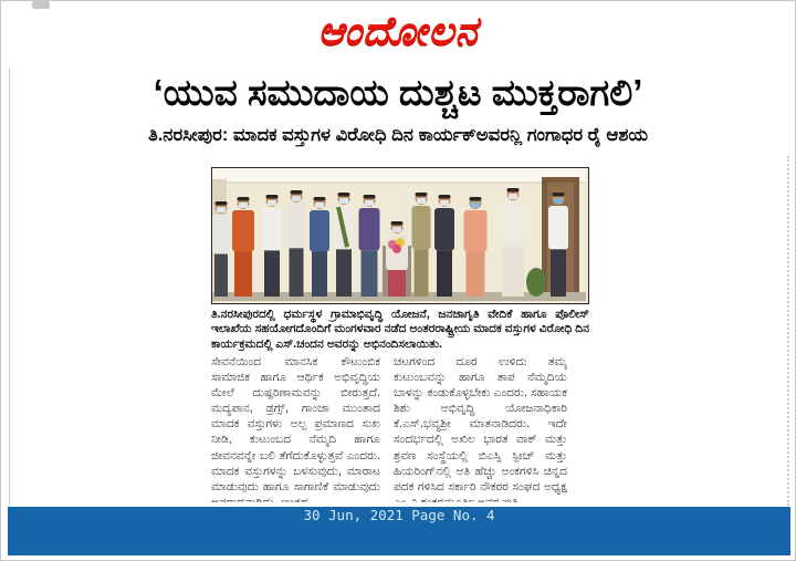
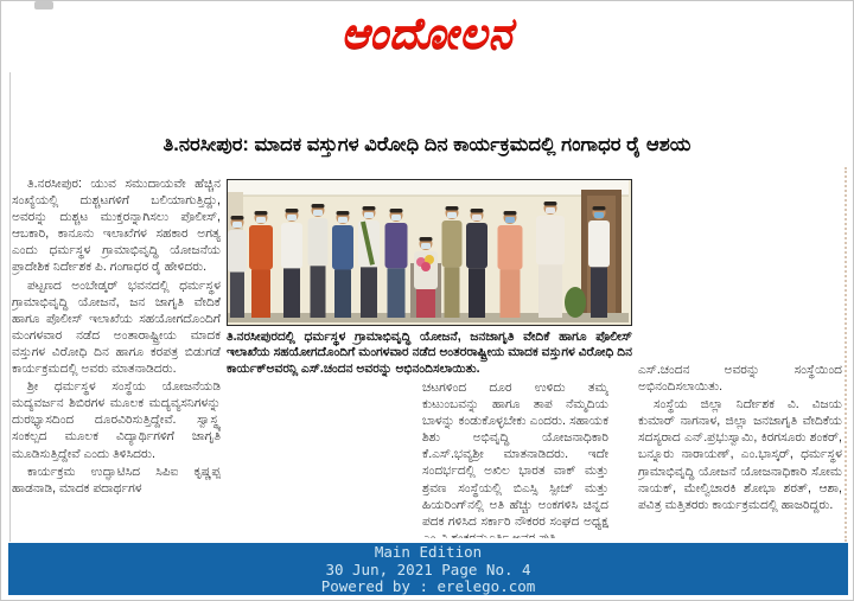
  ಆಂದೋಲನ
- ‘ಯುವ ಸಮುದಾಯ ದುಶ್ಚಟ ಮುಕ್ತರಾಗಲಿ’
- ತಿ.ನರಸೀಪುರ: ಮಾದಕ ವಸ್ತುಗಳ ವಿರೋಧಿ ದಿನ ಕಾರ್ಯಕ್ಅವರನ್ಲಿ ಗಂಗಾಧರ ರೈ ಆಶಯ
+ ತಿ.ನರಸೀಪುರ: ಮಾದಕ ವಸ್ತುಗಳ ವಿರೋಧಿ ದಿನ ಕಾರ್ಯಕ್ರಮದಲ್ಲಿ ಗಂಗಾಧರ ರೈ ಆಶಯ
+ ತಿ.ನರಸೀಪುರ: ಯುವ ಸಮುದಾಯವೇ ಹೆಚ್ಚಿನ ಸಂಖ್ಯೆಯಲ್ಲಿ ದುಶ್ಚಟಗಳಿಗೆ ಬಲಿಯಾಗುತ್ತಿದ್ದು, ಅವರನ್ನು ದುಶ್ಚಟ ಮುಕ್ತರನ್ನಾಗಿಸಲು ಪೊಲೀಸ್, ಆಬಕಾರಿ, ಕಾನೂನು ಇಲಾಖೆಗಳ ಸಹಕಾರ ಅಗತ್ಯ ಎಂದು ಧರ್ಮಸ್ಥಳ ಗ್ರಾಮಾಭಿವೃದ್ಧಿ ಯೋಜನೆಯ ಪ್ರಾದೇಶಿಕ ನಿರ್ದೇಶಕ ಪಿ. ಗಂಗಾಧರ ರೈ ಹೇಳಿದರು.
+ ಪಟ್ಟಣದ ಅಂಬೇಡ್ಕರ್ ಭವನದಲ್ಲಿ ಧರ್ಮಸ್ಥಳ ಗ್ರಾಮಾಭಿವೃದ್ಧಿ ಯೋಜನೆ, ಜನ ಜಾಗೃತಿ ವೇದಿಕೆ ಹಾಗೂ ಪೊಲೀಸ್ ಇಲಾಖೆಯ ಸಹಯೋಗದೊಂದಿಗೆ ಮಂಗಳವಾರ ನಡೆದ ಅಂತಾರಾಷ್ಟ್ರೀಯ ಮಾದಕ ವಸ್ತುಗಳ ವಿರೋಧಿ ದಿನ ಹಾಗೂ ಕರಪತ್ರ ಬಿಡುಗಡೆ ಕಾರ್ಯಕ್ರಮದಲ್ಲಿ ಅವರು ಮಾತನಾಡಿದರು.
+ ಶ್ರೀ ಧರ್ಮಸ್ಥಳ ಸಂಸ್ಥೆಯ ಯೋಜನೆಯಡಿ ಮದ್ಯವರ್ಜನ ಶಿಬಿರಗಳ ಮೂಲಕ ಮದ್ಯವ್ಯಸನಿಗಳನ್ನು ದುರಭ್ಯಾಸದಿಂದ ದೂರವಿರಿಸುತ್ತಿದ್ದೇವೆ. ಸ್ವಾಸ್ಥ್ಯ ಸಂಕಲ್ಪದ ಮೂಲಕ ವಿದ್ಯಾರ್ಥಿಗಳಿಗೆ ಜಾಗೃತಿ ಮೂಡಿಸುತ್ತಿದ್ದೇವೆ ಎಂದು ತಿಳಿಸಿದರು.
+ ಕಾರ್ಯಕ್ರಮ ಉದ್ಘಾಟಿಸಿದ ಸಿಪಿಐ ಕೃಷ್ಣಪ್ಪ ಹಾಡನಾಡಿ, ಮಾದಕ ಪದಾರ್ಥಗಳ
- ತಿ.ನರಸೀಪುರದಲ್ಲಿ ಧರ್ಮಸ್ಥಳ ಗ್ರಾಮಾಭಿವೃದ್ಧಿ ಯೋಜನೆ, ಜನಜಾಗೃತಿ ವೇದಿಕೆ ಹಾಗೂ ಪೊಲೀಸ್ ಇಲಾಖೆಯ ಸಹಯೋಗದೊಂದಿಗೆ ಮಂಗಳವಾರ ನಡೆದ ಅಂತರರಾಷ್ಟ್ರೀಯ ಮಾದಕ ವಸ್ತುಗಳ ವಿರೋಧಿ ದಿನ ಕಾರ್ಯಕ್ರಮದಲ್ಲಿ ಎಸ್.ಚಂದನ ಅವರನ್ನು ಅಭಿನಂದಿಸಲಾಯಿತು.
+ ತಿ.ನರಸೀಪುರದಲ್ಲಿ ಧರ್ಮಸ್ಥಳ ಗ್ರಾಮಾಭಿವೃದ್ಧಿ ಯೋಜನೆ, ಜನಜಾಗೃತಿ ವೇದಿಕೆ ಹಾಗೂ ಪೊಲೀಸ್ ಇಲಾಖೆಯ ಸಹಯೋಗದೊಂದಿಗೆ ಮಂಗಳವಾರ ನಡೆದ ಅಂತರರಾಷ್ಟ್ರೀಯ ಮಾದಕ ವಸ್ತುಗಳ ವಿರೋಧಿ ದಿನ ಕಾರ್ಯಕ್ಅವರನ್ಲಿ ಎಸ್.ಚಂದನ ಅವರನ್ನು ಅಭಿನಂದಿಸಲಾಯಿತು.
- ಸೇವನೆಯಿಂದ ಮಾನಸಿಕ ಕೌಟುಂಬಿಕ ಸಾಮಾಜಿಕ ಹಾಗೂ ಆರ್ಥಿಕ ಅಭಿವೃದ್ಧಿಯ ಮೇಲೆ ದುಷ್ಪರಿಣಾಮವನ್ನು ಬೀರುತ್ತದೆ. ಮದ್ಯಪಾನ, ಡ್ರಗ್ಸ್, ಗಾಂಜಾ ಮುಂತಾದ ಮಾದಕ ವಸ್ತುಗಳು ಅಲ್ಪ ಪ್ರಮಾಣದ ಸುಖ ನೀಡಿ, ಕುಟುಂಬದ ನೆಮ್ಮದಿ ಹಾಗೂ ಜೀವನವನ್ನೇ ಬಲಿ ತೆಗೆದುಕೊಳ್ಳುತ್ತವೆ ಎಂದರು. ಮಾದಕ ವಸ್ತುಗಳನ್ನು ಬಳಸುವುದು, ಮಾರಾಟ ಮಾಡುವುದು ಹಾಗೂ ಸಾಗಾಣಿಕೆ ಮಾಡುವುದು ಅಪರಾಧವಾಗಿದ್ದು, ಇಂತಹ
  ಚಟಗಳಿಂದ ದೂರ ಉಳಿದು ತಮ್ಮ ಕುಟುಂಬವನ್ನು ಹಾಗೂ ತಾಪ ನೆಮ್ಮದಿಯ ಬಾಳನ್ನು ಕಂಡುಕೊಳ್ಳಬೇಕು ಎಂದರು. ಸಹಾಯಕ ಶಿಶು ಅಭಿವೃದ್ಧಿ ಯೋಜನಾಧಿಕಾರಿ ಕೆ.ಎಸ್.ಭವ್ಯಶ್ರೀ ಮಾತನಾಡಿದರು. ಇದೇ ಸಂದರ್ಭದಲ್ಲಿ ಅಖಿಲ ಭಾರತ ವಾಕ್ ಮತ್ತು ಶ್ರವಣ ಸಂಸ್ಥೆಯಲ್ಲಿ ಬಿಎಸ್ಸಿ ಸ್ಪೀಚ್ ಮತ್ತು ಹಿಯರಿಂಗ್‌ನಲ್ಲಿ ಅತಿ ಹೆಚ್ಚು ಅಂಕಗಳಿಸಿ ಚಿನ್ನದ ಪದಕ ಗಳಿಸಿದ ಸರ್ಕಾರಿ ನೌಕರರ ಸಂಘದ ಅಧ್ಯಕ್ಷ ಎಂ.ವಿ.ಶಂಕರಮೂರ್ತಿ ಅವರ ಪುತ್ರಿ
+ ಎಸ್.ಚಂದನ ಅವರನ್ನು ಸಂಸ್ಥೆಯಿಂದ ಅಭಿನಂದಿಸಲಾಯಿತು.
+ ಸಂಸ್ಥೆಯ ಜಿಲ್ಲಾ ನಿರ್ದೇಶಕ ವಿ. ವಿಜಯ ಕುಮಾರ್ ನಾಗನಾಳ, ಜಿಲ್ಲಾ ಜನಜಾಗೃತಿ ವೇದಿಕೆಯ ಸದಸ್ಯರಾದ ಎನ್.ಪ್ರಭುಸ್ವಾಮಿ, ಕಿರಗಸೂರು ಶಂಕರ್, ಬನ್ನೂರು ನಾರಾಯಣ್, ಎಂ.ಭಾಸ್ಕರ್, ಧರ್ಮಸ್ಥಳ ಗ್ರಾಮಾಭಿವೃದ್ಧಿ ಯೋಜನೆ ಯೋಜನಾಧಿಕಾರಿ ಸೋಮ ನಾಯಕ್, ಮೇಲ್ವಿಚಾರಕಿ ಶೋಭಾ ಶರತ್, ಆಶಾ, ಪವಿತ್ರ ಮತ್ತಿತರರು ಕಾರ್ಯಕ್ರಮದಲ್ಲಿ ಹಾಜರಿದ್ದರು.
+ Main Edition
  30 Jun, 2021 Page No. 4
+ Powered by : erelego.com
